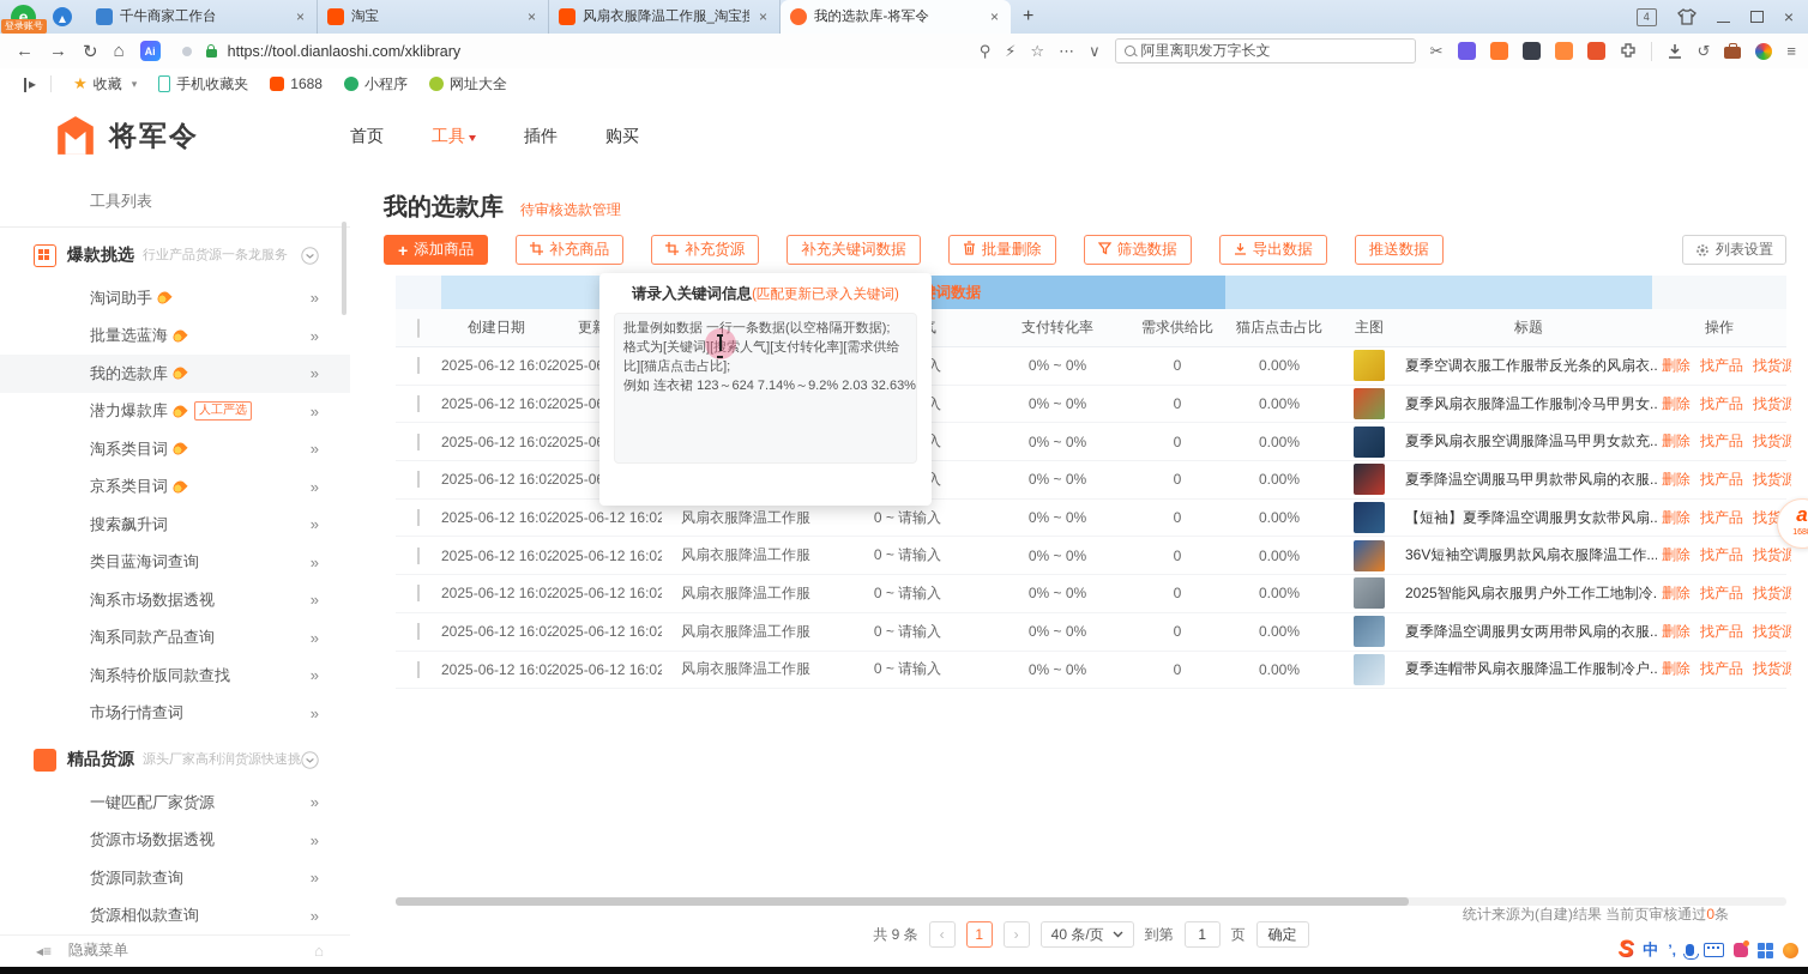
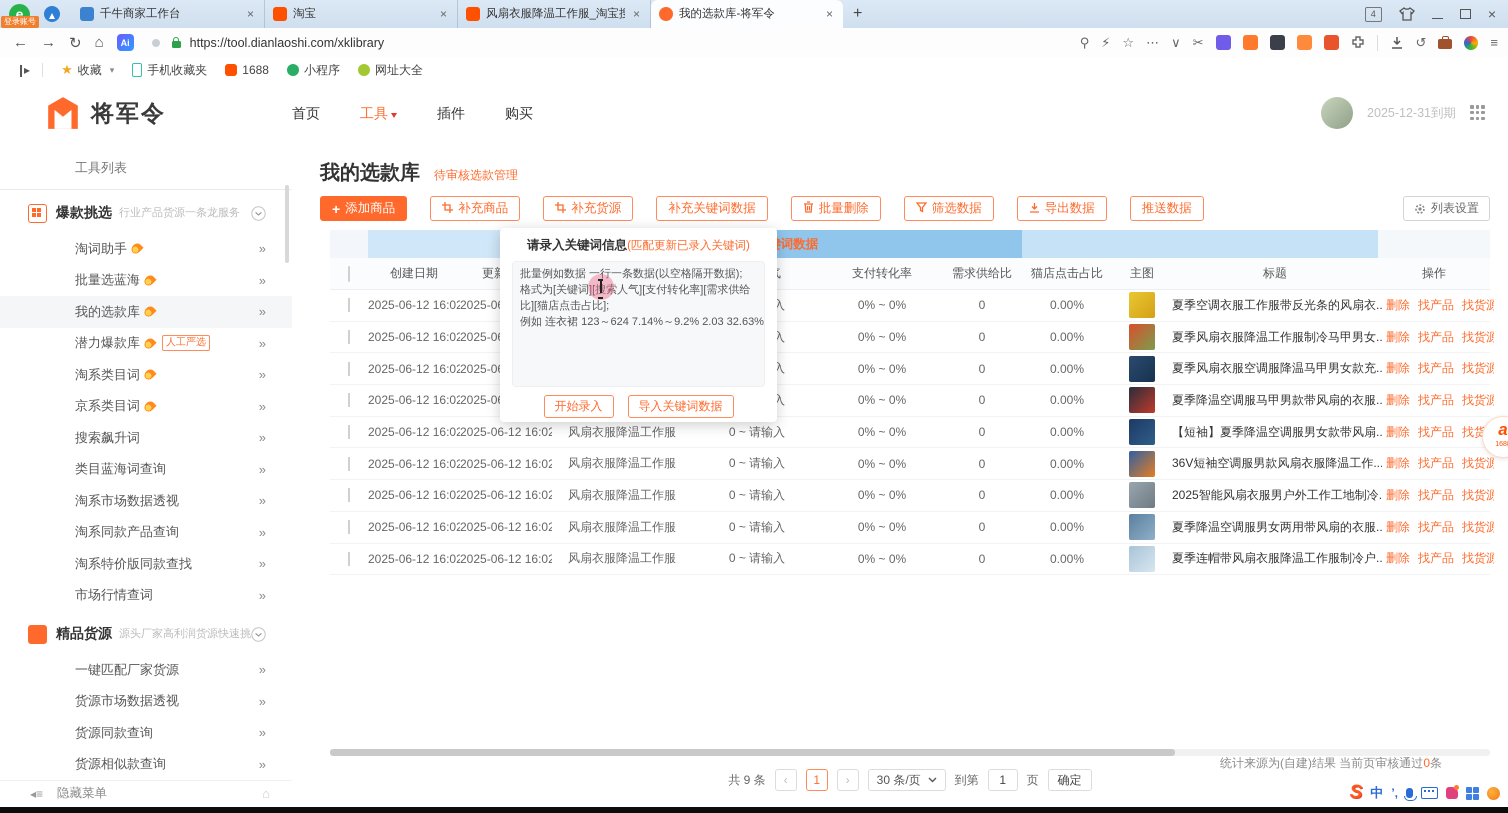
  e
  登录账号
  千牛商家工作台
  ×
  淘宝
  ×
  风扇衣服降温工作服_淘宝搜
  ×
  我的选款库-将军令
  ×
  +
  4
  ×
  ←
  →
  ↻
  ⌂
  Ai
  https://tool.dianlaoshi.com/xklibrary
  ⚲
  ⚡
  ☆
  ⋯
  ∨
- 阿里离职发万字长文
  ✂
  ↺
  ≡
  ❙▸
  ★
  收藏
  ▾
  手机收藏夹
  1688
  小程序
  网址大全
  将军令
  首页
  工具
  插件
  购买
+ 2025-12-31到期
  工具列表
  爆款挑选
  行业产品货源一条龙服务
  淘词助手
  »
  批量选蓝海
  »
  我的选款库
  »
  潜力爆款库
  人工严选
  »
  淘系类目词
  »
  京系类目词
  »
  搜索飙升词
  »
  类目蓝海词查询
  »
  淘系市场数据透视
  »
  淘系同款产品查询
  »
  淘系特价版同款查找
  »
  市场行情查词
  »
  精品货源
  源头厂家高利润货源快速挑
  一键匹配厂家货源
  »
  货源市场数据透视
  »
  货源同款查询
  »
  货源相似款查询
  »
  ◂≡
  隐藏菜单
  ⌂
  我的选款库
  待审核选款管理
  +
  添加商品
  补充商品
  补充货源
  补充关键词数据
  批量删除
  筛选数据
  导出数据
  推送数据
  列表设置
  创建日期
  支付转化率
  需求供给比
  猫店点击占比
  主图
  标题
  操作
  2025-06-12 16:02
  0% ~ 0%
  0
  0.00%
  夏季空调衣服工作服带反光条的风扇衣..
  删除 找产品 找货源
  2025-06-12 16:02
  0% ~ 0%
  0
  0.00%
  夏季风扇衣服降温工作服制冷马甲男女..
  删除 找产品 找货源
  2025-06-12 16:02
  0% ~ 0%
  0
  0.00%
  夏季风扇衣服空调服降温马甲男女款充..
  删除 找产品 找货源
  2025-06-12 16:02
  0% ~ 0%
  0
  0.00%
  夏季降温空调服马甲男款带风扇的衣服..
  删除 找产品 找货源
  2025-06-12 16:02
  2025-06-12 16:02
  风扇衣服降温工作服
  0 ~ 请输入
  0% ~ 0%
  0
  0.00%
  【短袖】夏季降温空调服男女款带风扇..
  删除 找产品 找货
  2025-06-12 16:02
  2025-06-12 16:02
  风扇衣服降温工作服
  0 ~ 请输入
  0% ~ 0%
  0
  0.00%
  36V短袖空调服男款风扇衣服降温工作...
  删除 找产品 找货源
  2025-06-12 16:02
  2025-06-12 16:02
  风扇衣服降温工作服
  0 ~ 请输入
  0% ~ 0%
  0
  0.00%
  2025智能风扇衣服男户外工作工地制冷.
  删除 找产品 找货源
  2025-06-12 16:02
  2025-06-12 16:02
  风扇衣服降温工作服
  0 ~ 请输入
  0% ~ 0%
  0
  0.00%
  夏季降温空调服男女两用带风扇的衣服..
  删除 找产品 找货源
  2025-06-12 16:02
  2025-06-12 16:02
  风扇衣服降温工作服
  0 ~ 请输入
  0% ~ 0%
  0
  0.00%
  夏季连帽带风扇衣服降温工作服制冷户..
  删除 找产品 找货源
  共 9 条
  ‹
  1
  ›
- 40 条/页
+ 30 条/页
  到第
  1
  页
  确定
  统计来源为(自建)结果 当前页审核通过0条
  请录入关键词信息(匹配更新已录入关键词)
  批量例如数据 一行一条数据(以空格隔开数据);
  格式为[关键词][索人气][支付转化率][需求供给比][猫店点击占比];
  例如 连衣裙 123～624 7.14%～9.2% 2.03 32.63%
+ 开始录入
+ 导入关键词数据
  a
  S
  中
  ’,
